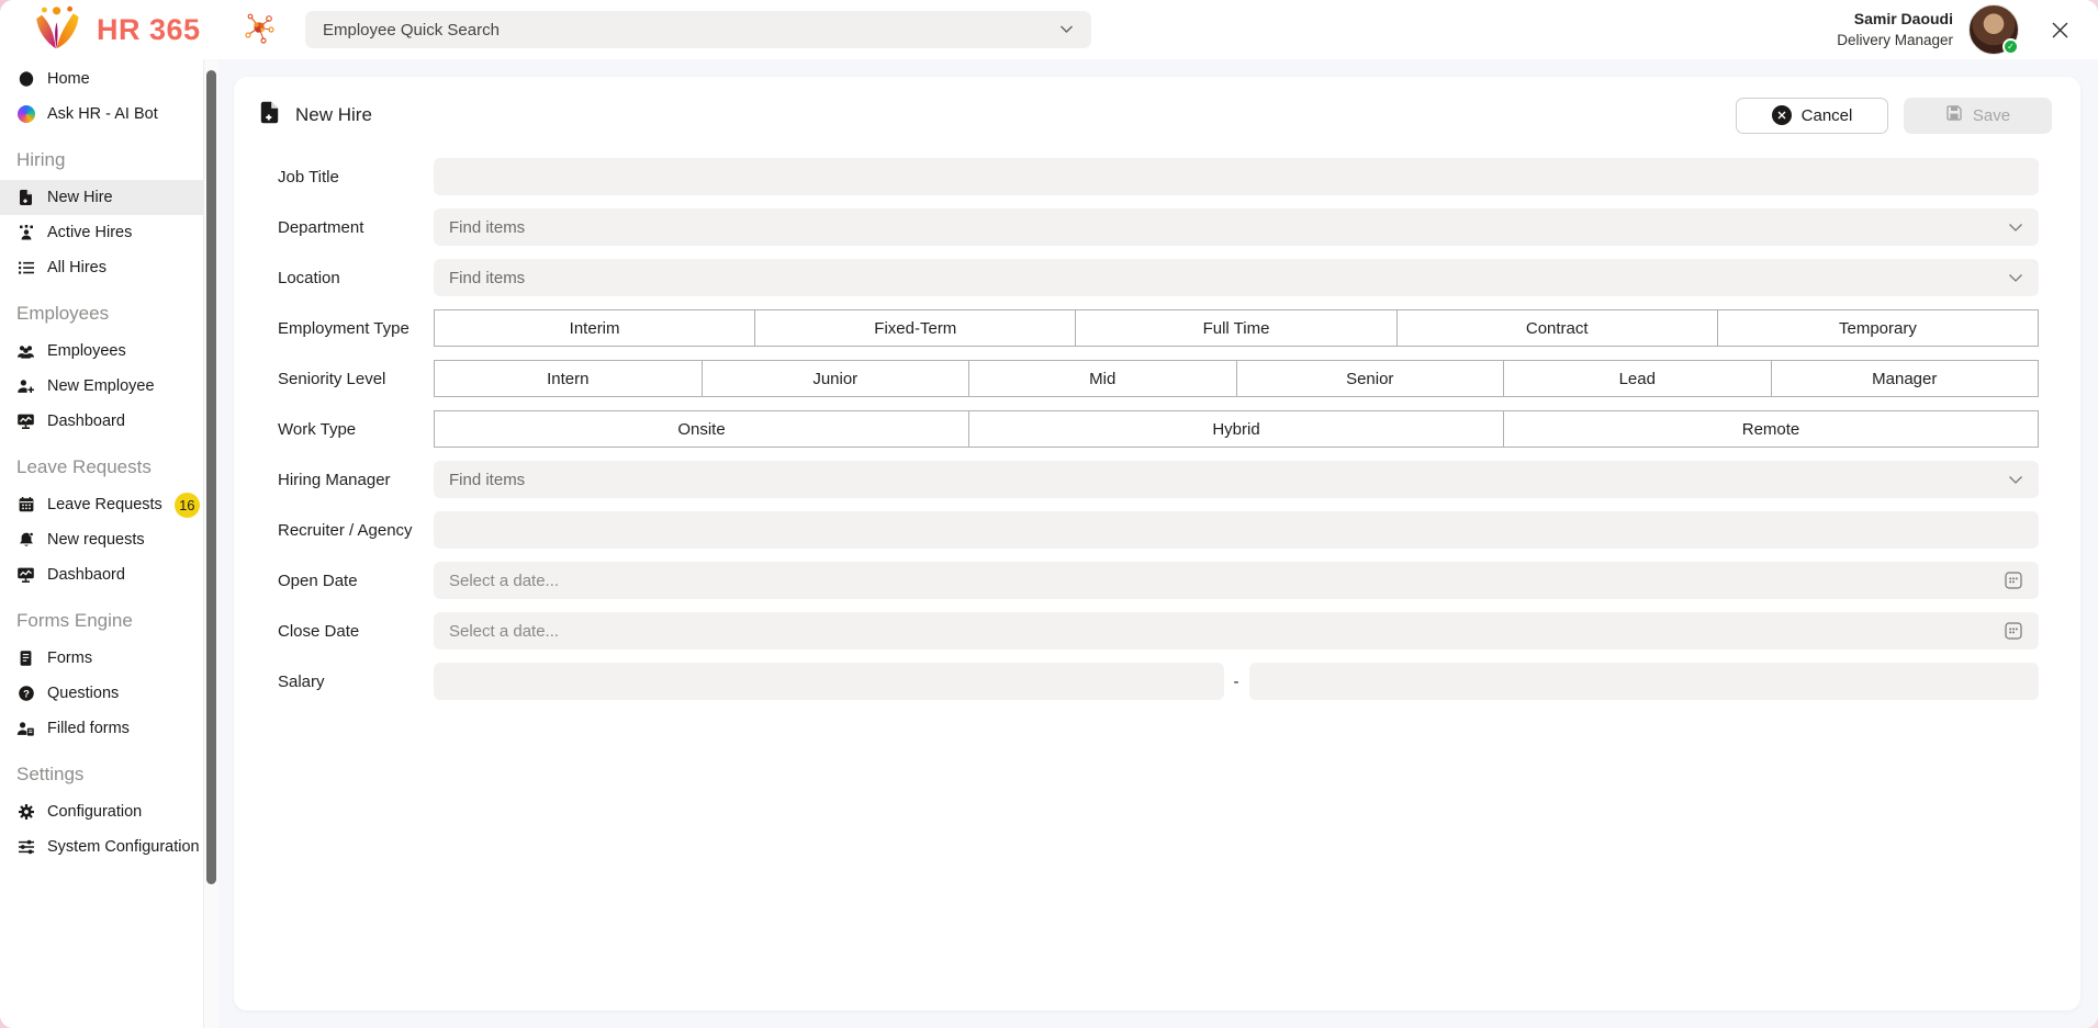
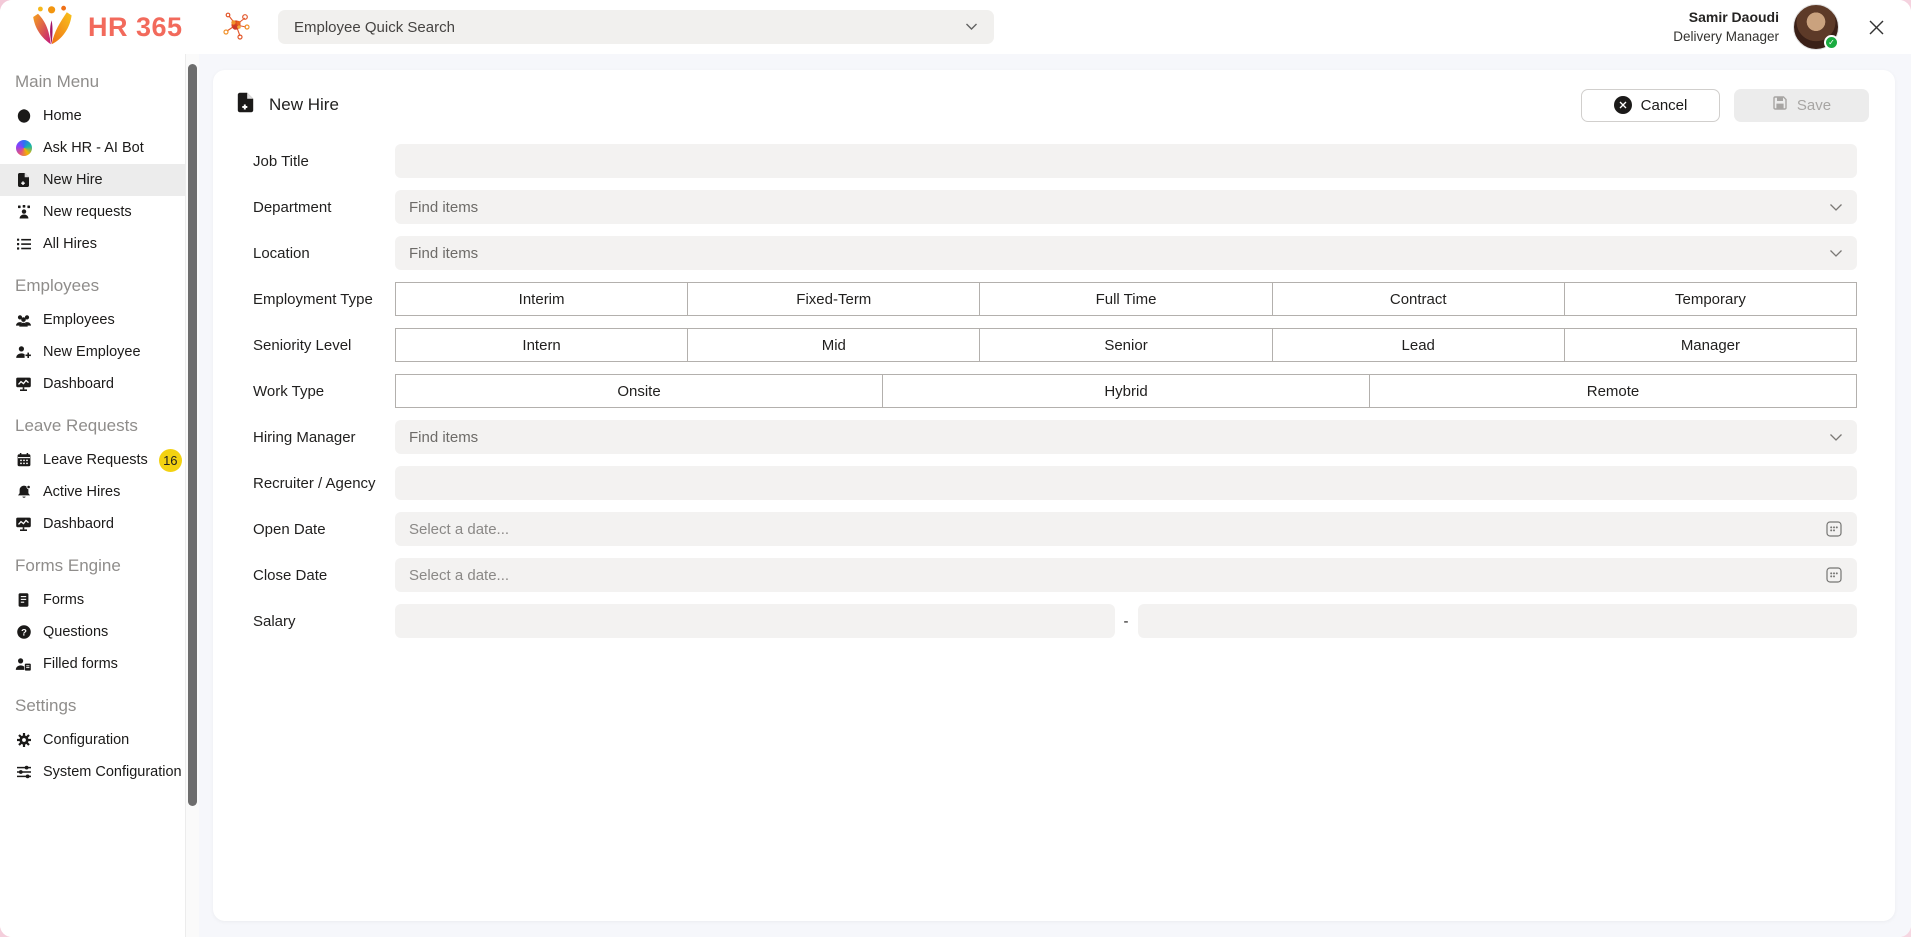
  HR 365
  Employee Quick Search
  Samir Daoudi
  Delivery Manager
  ✓
+ Main Menu
  Home
  Ask HR - AI Bot
- Hiring
  New Hire
- Active Hires
+ New requests
  All Hires
  Employees
  Employees
  New Employee
  Dashboard
  Leave Requests
  Leave Requests
  16
- New requests
+ Active Hires
  Dashbaord
  Forms Engine
  Forms
  ?
  Questions
  Filled forms
  Settings
  Configuration
  System Configuration
  New Hire
  Cancel
  Save
  Job Title
  Department
  Find items
  Location
  Find items
  Employment Type
  Interim
  Fixed-Term
  Full Time
  Contract
  Temporary
  Seniority Level
  Intern
- Junior
  Mid
  Senior
  Lead
  Manager
  Work Type
  Onsite
  Hybrid
  Remote
  Hiring Manager
  Find items
  Recruiter / Agency
  Open Date
  Select a date...
  Close Date
  Select a date...
  Salary
  -
